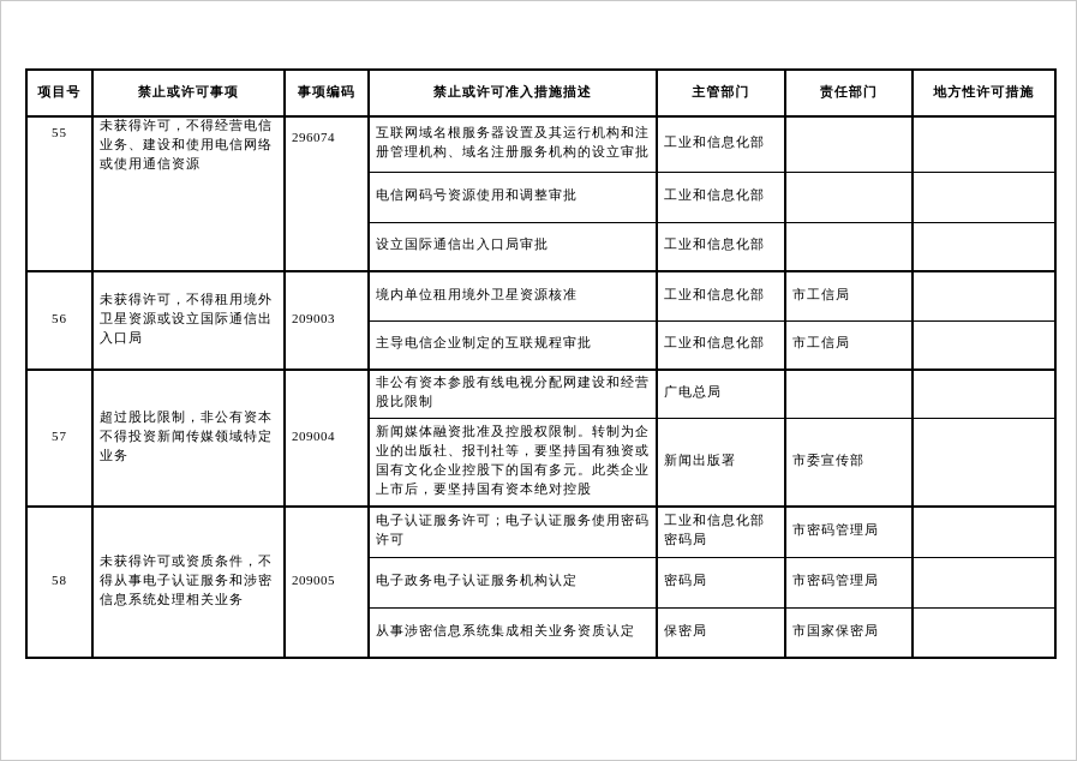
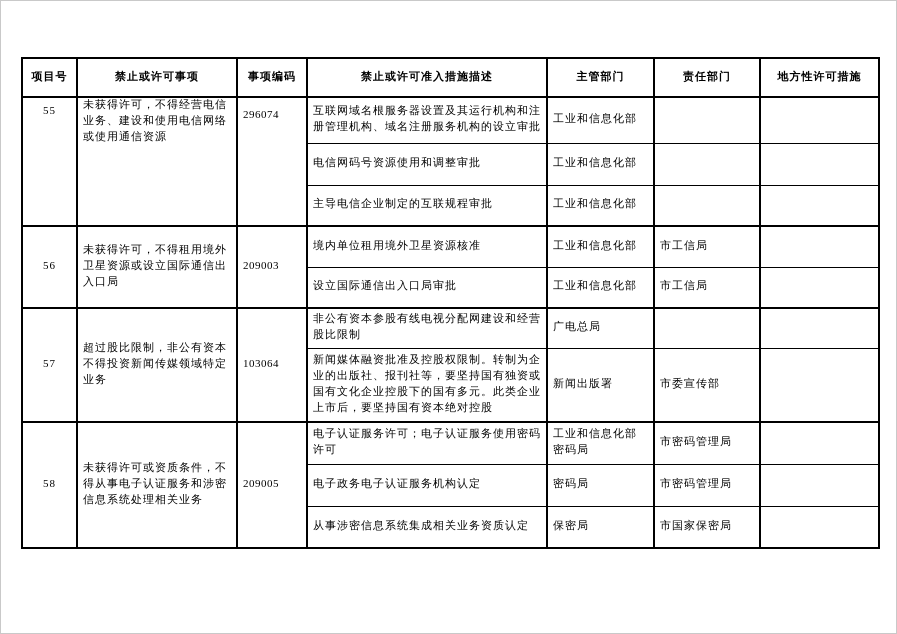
  项目号	禁止或许可事项	事项编码	禁止或许可准入措施描述	主管部门	责任部门	地方性许可措施
  55	未获得许可，不得经营电信业务、建设和使用电信网络或使用通信资源	296074	互联网域名根服务器设置及其运行机构和注册管理机构、域名注册服务机构的设立审批	工业和信息化部
  电信网码号资源使用和调整审批	工业和信息化部
- 设立国际通信出入口局审批	工业和信息化部
+ 主导电信企业制定的互联规程审批	工业和信息化部
  56	未获得许可，不得租用境外卫星资源或设立国际通信出入口局	209003	境内单位租用境外卫星资源核准	工业和信息化部	市工信局
- 主导电信企业制定的互联规程审批	工业和信息化部	市工信局
+ 设立国际通信出入口局审批	工业和信息化部	市工信局
- 57	超过股比限制，非公有资本不得投资新闻传媒领域特定业务	209004	非公有资本参股有线电视分配网建设和经营股比限制	广电总局
+ 57	超过股比限制，非公有资本不得投资新闻传媒领域特定业务	103064	非公有资本参股有线电视分配网建设和经营股比限制	广电总局
  新闻媒体融资批准及控股权限制。转制为企业的出版社、报刊社等，要坚持国有独资或国有文化企业控股下的国有多元。此类企业上市后，要坚持国有资本绝对控股	新闻出版署	市委宣传部
  58	未获得许可或资质条件，不得从事电子认证服务和涉密信息系统处理相关业务	209005	电子认证服务许可；电子认证服务使用密码许可	工业和信息化部 密码局	市密码管理局
  电子政务电子认证服务机构认定	密码局	市密码管理局
  从事涉密信息系统集成相关业务资质认定	保密局	市国家保密局
